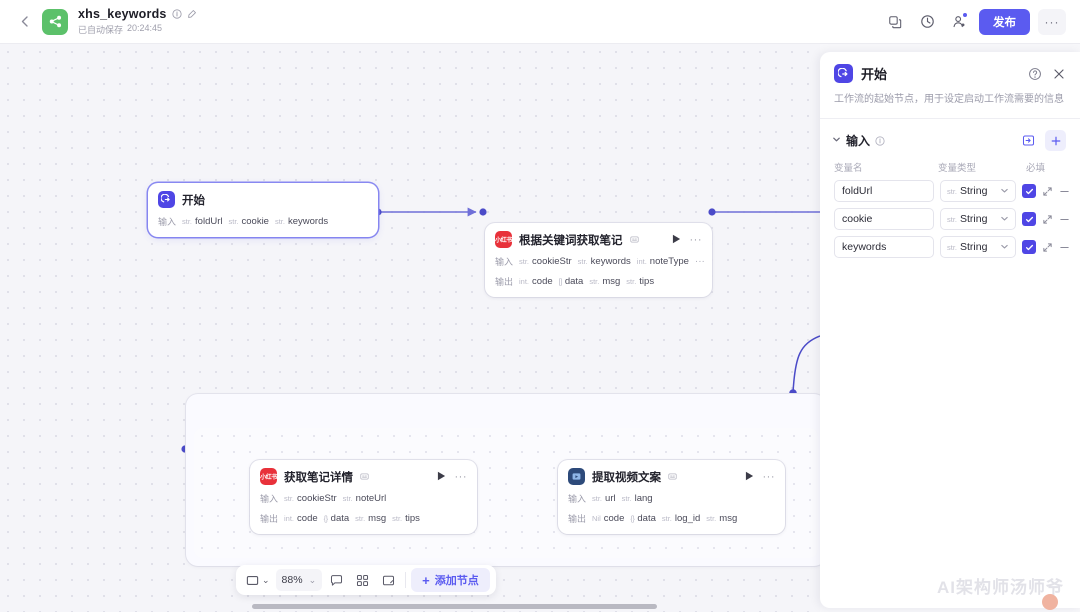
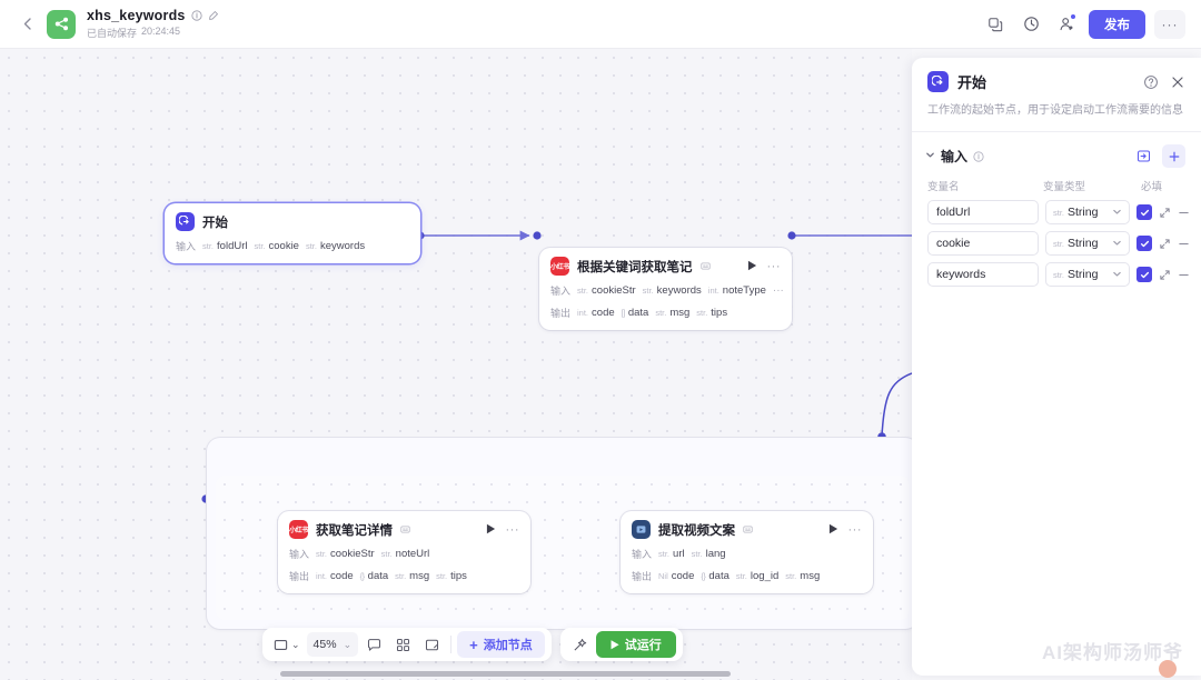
  xhs_keywords
  已自动保存
  20:24:45
  发布
  ···
  开始
  输入
  str.
  foldUrl
  str.
  cookie
  str.
  keywords
  根据关键词获取笔记
  ···
  输入
  str.
  cookieStr
  str.
  keywords
  int.
  noteType
  ···
  输出
  int.
  code
  []
  data
  str.
  msg
  str.
  tips
  获取笔记详情
  ···
  输入
  str.
  cookieStr
  str.
  noteUrl
  输出
  int.
  code
  {}
  data
  str.
  msg
  str.
  tips
  提取视频文案
  ···
  输入
  str.
  url
  str.
  lang
  输出
  Nil
  code
  {}
  data
  str.
  log_id
  str.
  msg
  ⌄
- 88%
+ 45%
  ⌄
  +
  添加节点
+ ▶
+ 试运行
  开始
  工作流的起始节点，用于设定启动工作流需要的信息
  输入
  变量名
  变量类型
  必填
  foldUrl
  str.
  String
  cookie
  str.
  String
  keywords
  str.
  String
  AI架构师汤师爷
